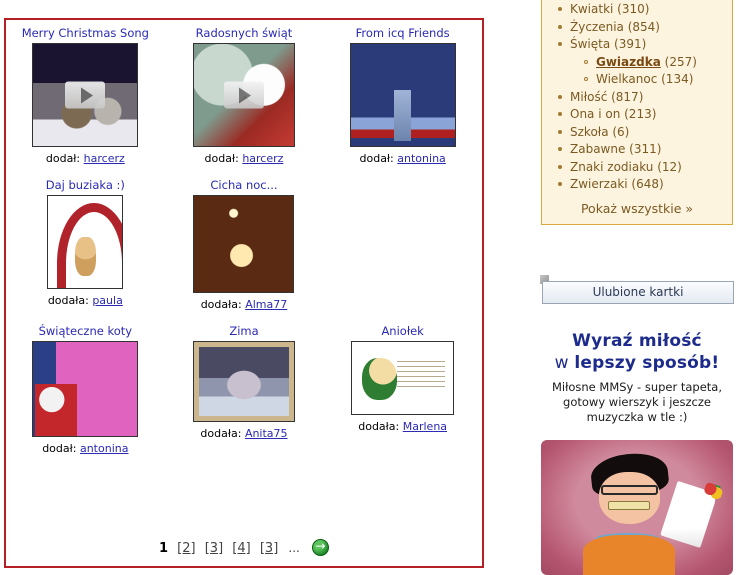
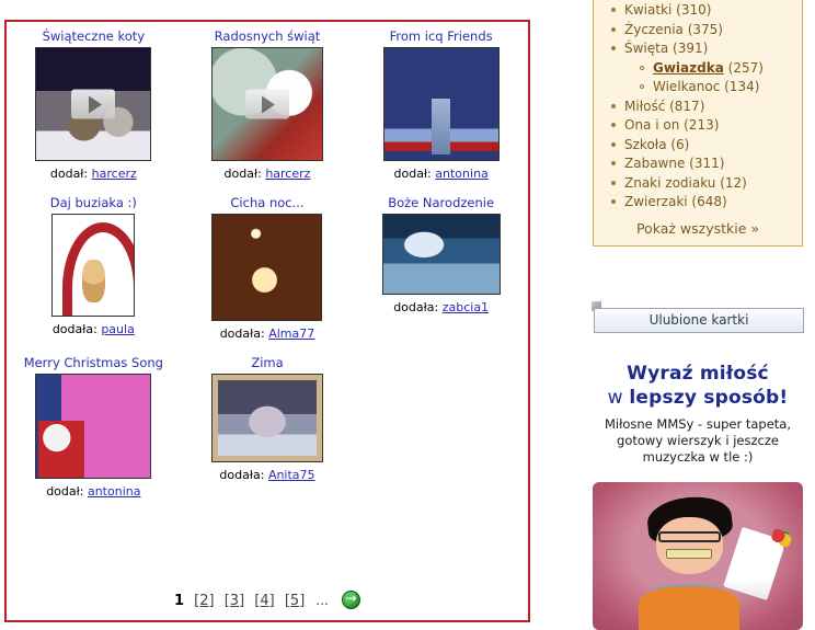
- Merry Christmas Song
+ Świąteczne koty
  dodał: harcerz
  Radosnych świąt
  dodał: harcerz
  From icq Friends
  dodał: antonina
  Daj buziaka :)
  dodała: paula
  Cicha noc...
  dodała: Alma77
+ Boże Narodzenie
+ dodała: zabcia1
- Świąteczne koty
+ Merry Christmas Song
  dodał: antonina
  Zima
  dodała: Anita75
- Aniołek
- dodała: Marlena
- 1 [2] [3] [4] [3] ...
+ 1 [2] [3] [4] [5] ...
  Kwiatki (310)
- Życzenia (854)
+ Życzenia (375)
  Święta (391)
  Gwiazdka (257)
  Wielkanoc (134)
  Miłość (817)
  Ona i on (213)
  Szkoła (6)
  Zabawne (311)
  Znaki zodiaku (12)
  Zwierzaki (648)
  Pokaż wszystkie »
  Ulubione kartki
  Wyraź miłość
  w lepszy sposób!
  Miłosne MMSy - super tapeta, gotowy wierszyk i jeszcze muzyczka w tle :)
